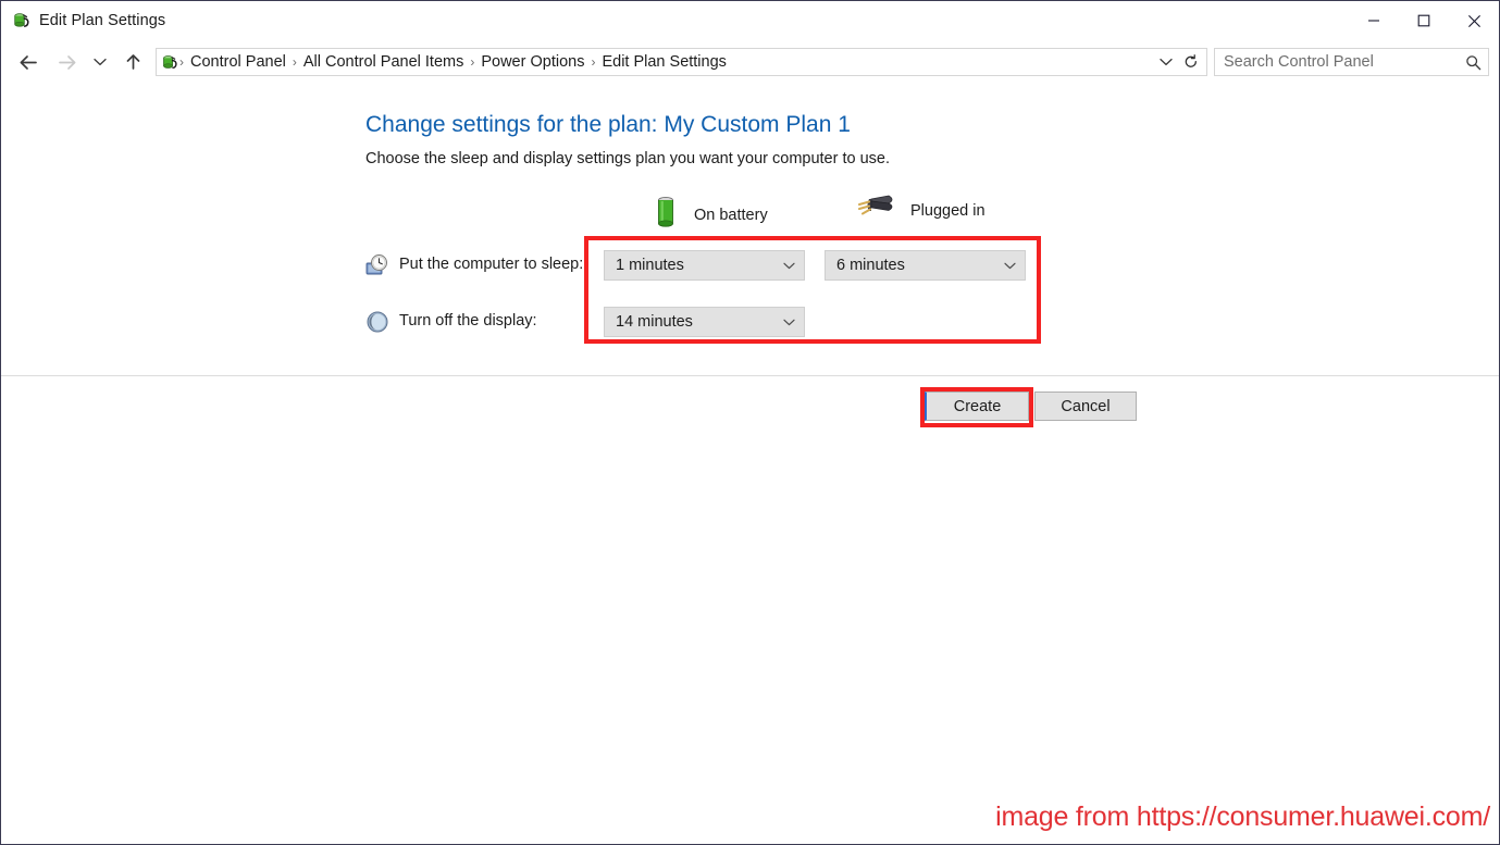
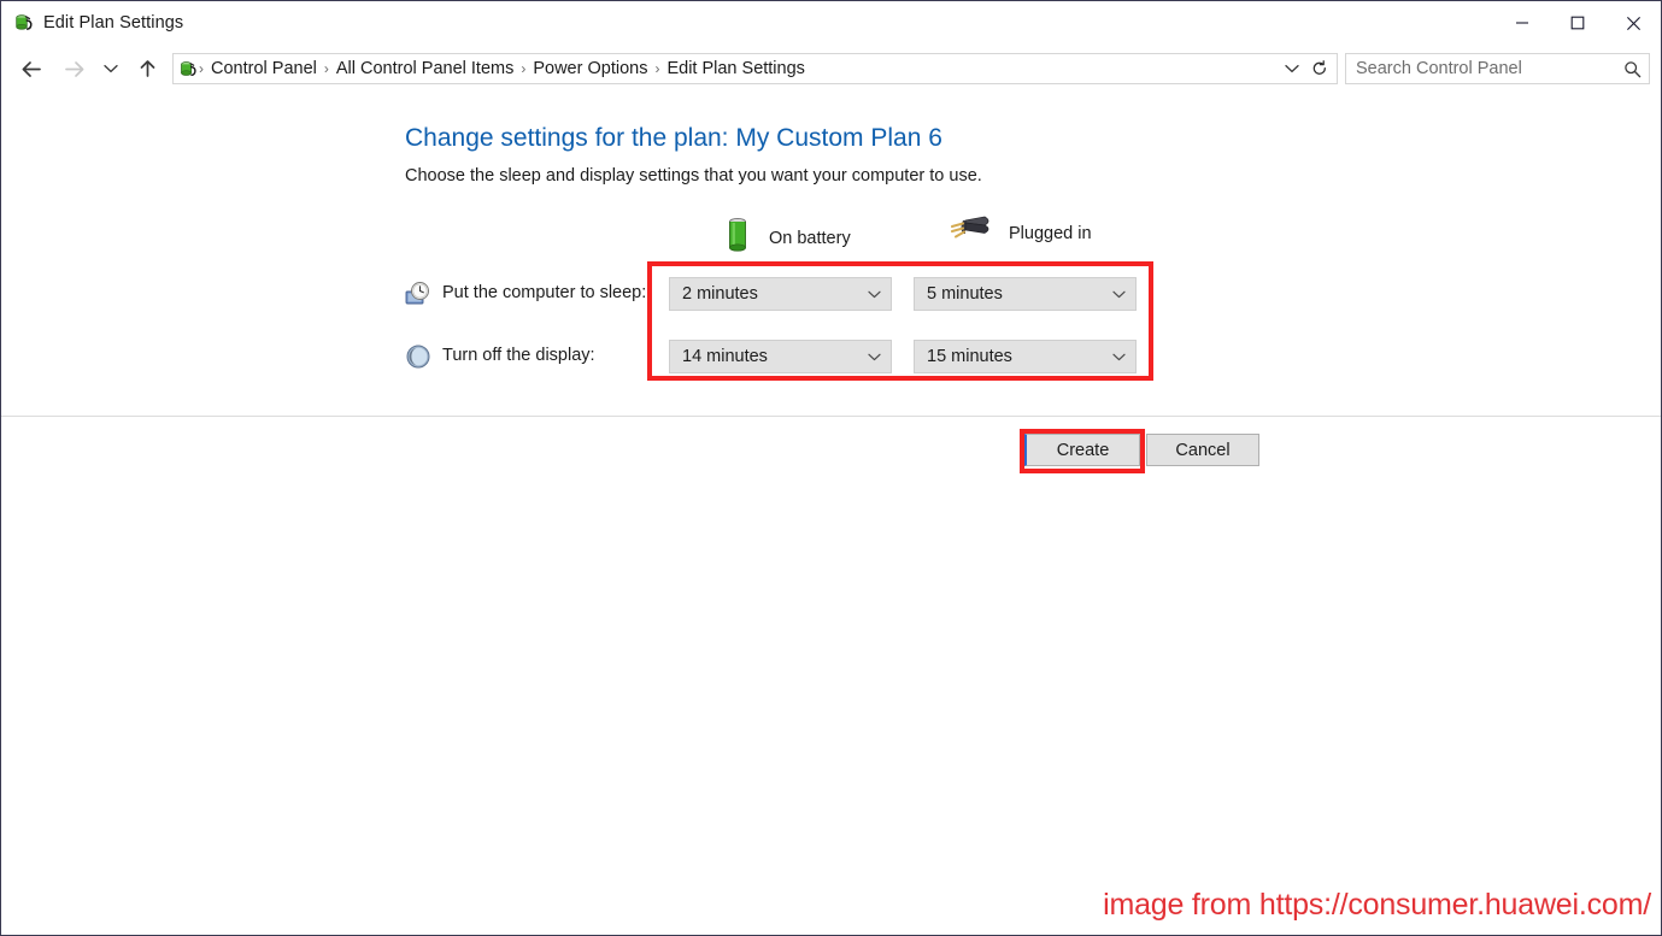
  Edit Plan Settings
  ›
  Control Panel
  ›
  All Control Panel Items
  ›
  Power Options
  ›
  Edit Plan Settings
  Search Control Panel
- Change settings for the plan: My Custom Plan 1
+ Change settings for the plan: My Custom Plan 6
- Choose the sleep and display settings plan you want your computer to use.
+ Choose the sleep and display settings that you want your computer to use.
  On battery
  Plugged in
  Put the computer to sleep:
- 1 minutes
+ 2 minutes
- 6 minutes
+ 5 minutes
  Turn off the display:
  14 minutes
+ 15 minutes
  Create
  Cancel
  image from https://consumer.huawei.com/
